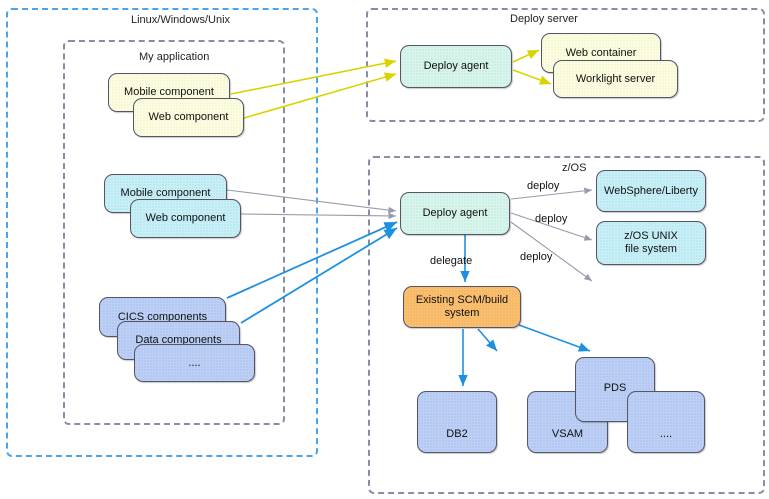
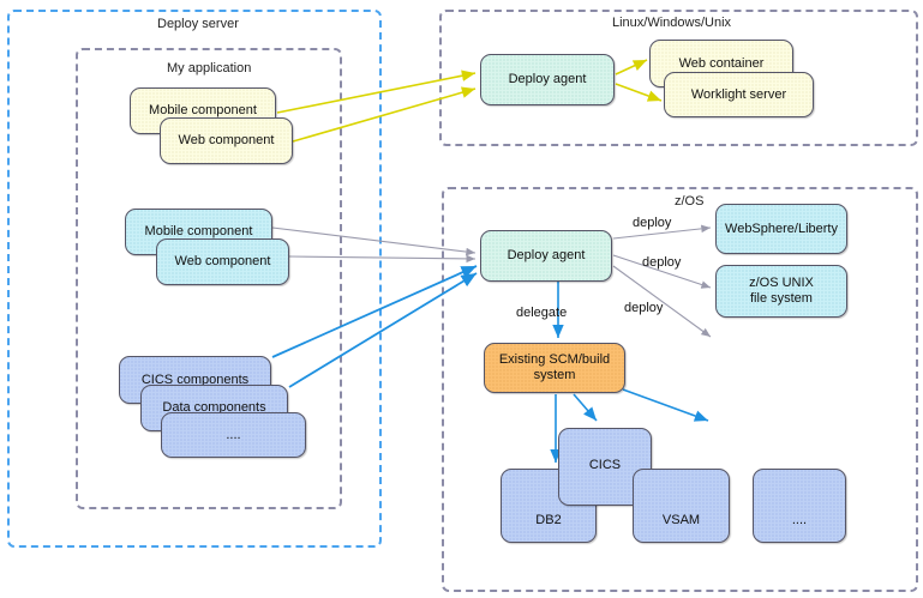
- Linux/Windows/Unix
+ Deploy server
  My application
- Deploy server
+ Linux/Windows/Unix
  z/OS
  Mobile component
  Web component
  Deploy agent
  Web container
  Worklight server
  Mobile component
  Web component
  CICS components
  Data components
  ....
  Deploy agent
  WebSphere/Liberty
  z/OS UNIX
  file system
  Existing SCM/build
  system
  DB2
+ CICS
  VSAM
- PDS
  ....
  deploy
  deploy
  deploy
  delegate
